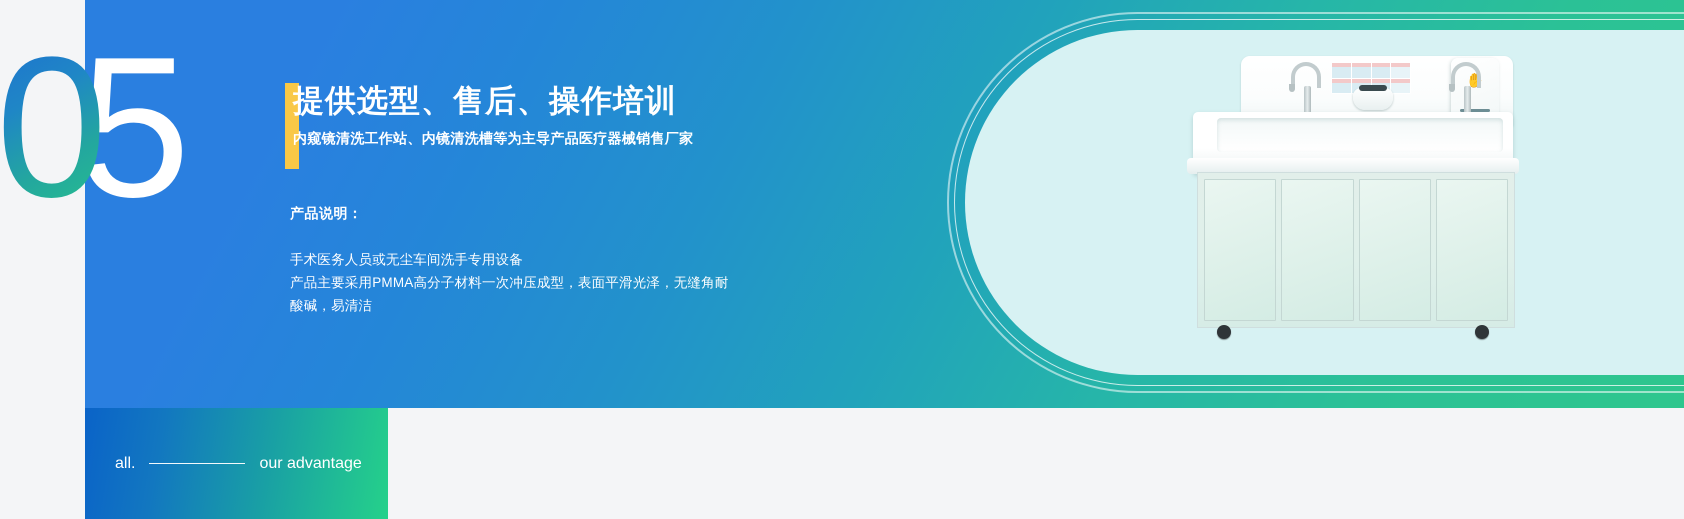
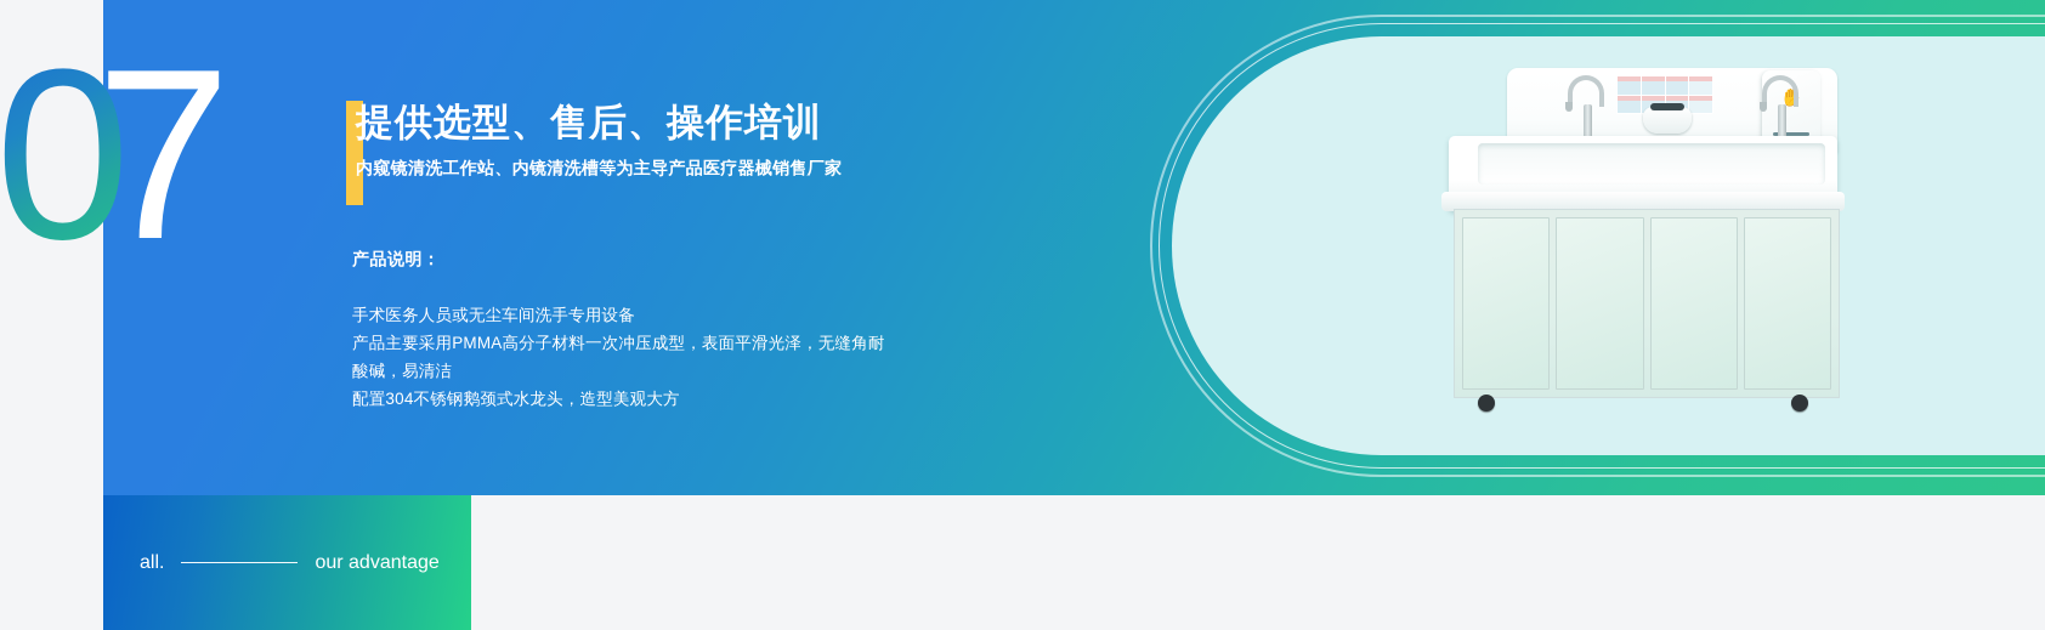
  0
- 5
+ 7
  提供选型、售后、操作培训
  内窥镜清洗工作站、内镜清洗槽等为主导产品医疗器械销售厂家
  产品说明：
  手术医务人员或无尘车间洗手专用设备
  产品主要采用PMMA高分子材料一次冲压成型，表面平滑光泽，无缝角耐
  酸碱，易清洁
+ 配置304不锈钢鹅颈式水龙头，造型美观大方
  ✋
  all.
  our advantage
